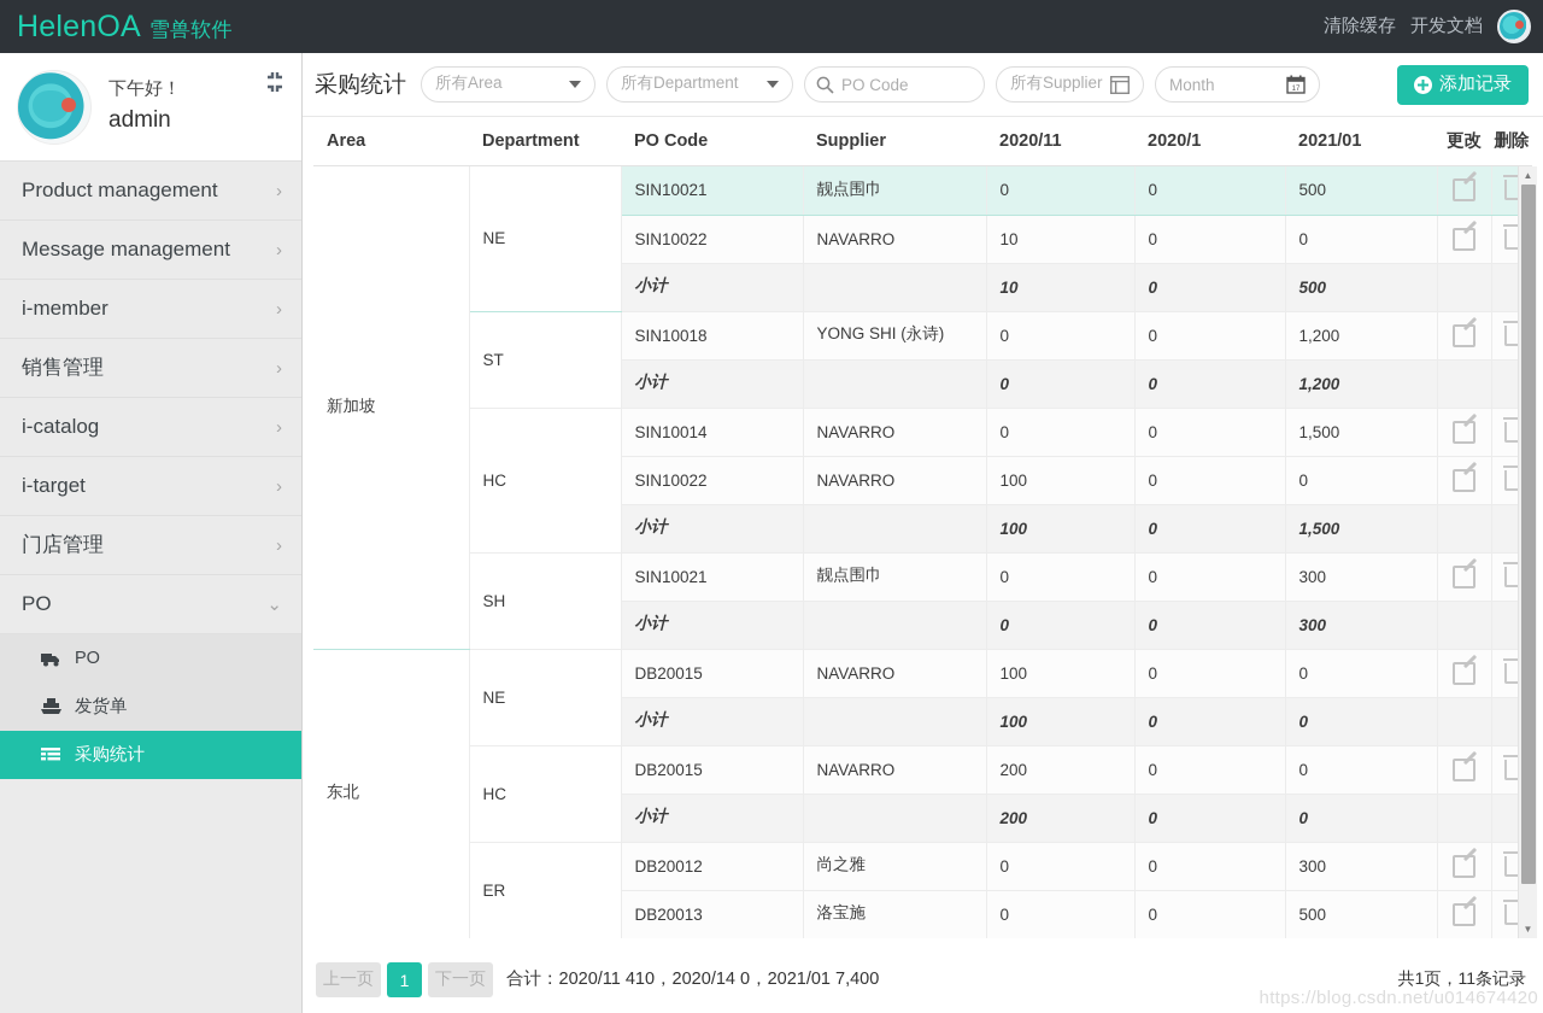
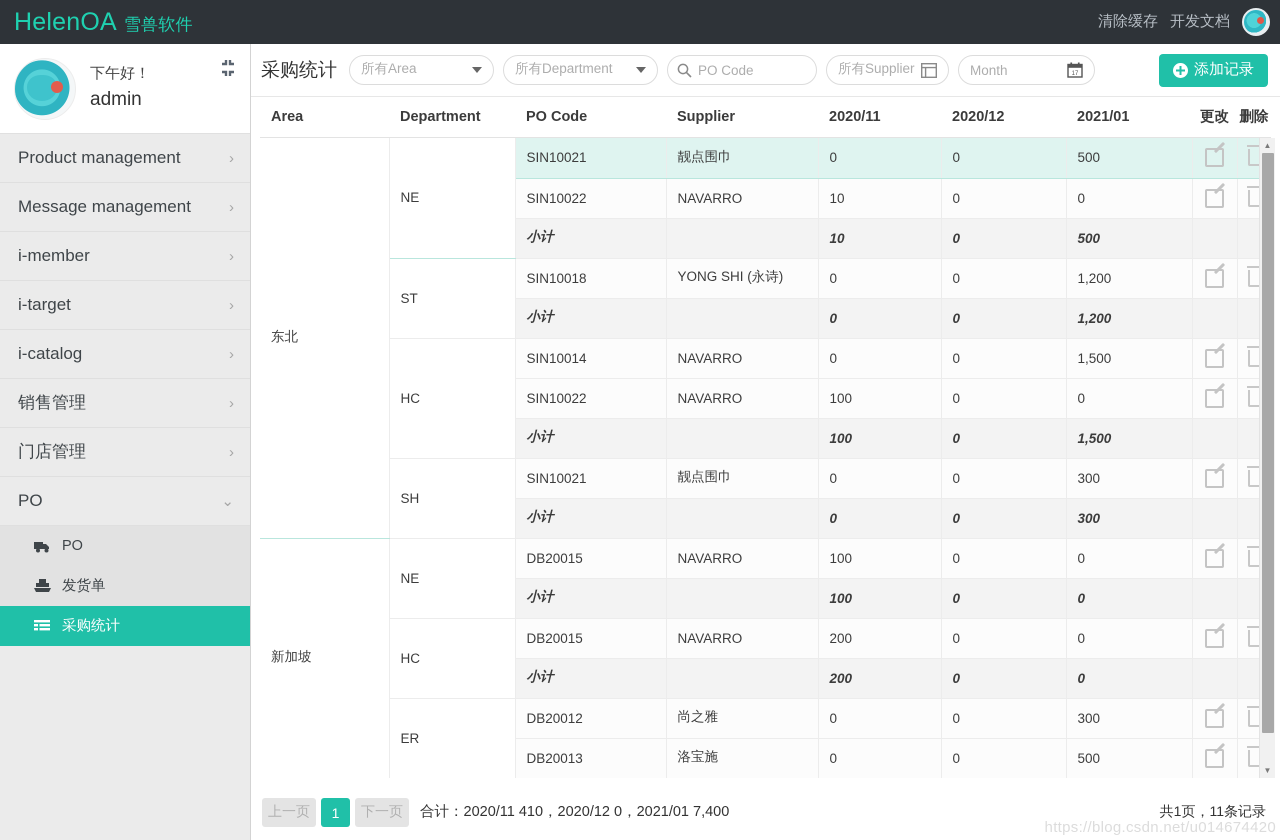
  HelenOA 雪兽软件
  清除缓存
  开发文档
  下午好！
  admin
  Product management
  ›
  Message management
  ›
  i-member
  ›
- 销售管理
+ i-target
  ›
  i-catalog
  ›
- i-target
+ 销售管理
  ›
  门店管理
  ›
  PO
  ⌄
  PO
  发货单
  采购统计
  采购统计
  所有Area
  所有Department
  PO Code
  所有Supplier
  Month
  添加记录
- Area	Department	PO Code	Supplier	2020/11	2020/1	2021/01	更改	删除
+ Area	Department	PO Code	Supplier	2020/11	2020/12	2021/01	更改	删除
- 新加坡	NE	SIN10021	靓点围巾	0	0	500
+ 东北	NE	SIN10021	靓点围巾	0	0	500
  SIN10022	NAVARRO	10	0	0
  小计		10	0	500
  ST	SIN10018	YONG SHI (永诗)	0	0	1,200
  小计		0	0	1,200
  HC	SIN10014	NAVARRO	0	0	1,500
  SIN10022	NAVARRO	100	0	0
  小计		100	0	1,500
  SH	SIN10021	靓点围巾	0	0	300
  小计		0	0	300
- 东北	NE	DB20015	NAVARRO	100	0	0
+ 新加坡	NE	DB20015	NAVARRO	100	0	0
  小计		100	0	0
  HC	DB20015	NAVARRO	200	0	0
  小计		200	0	0
  ER	DB20012	尚之雅	0	0	300
  DB20013	洛宝施	0	0	500
  ▲
  ▼
  上一页
  1
  下一页
- 合计：2020/11 410，2020/14 0，2021/01 7,400
+ 合计：2020/11 410，2020/12 0，2021/01 7,400
  共1页，11条记录
  https://blog.csdn.net/u014674420
